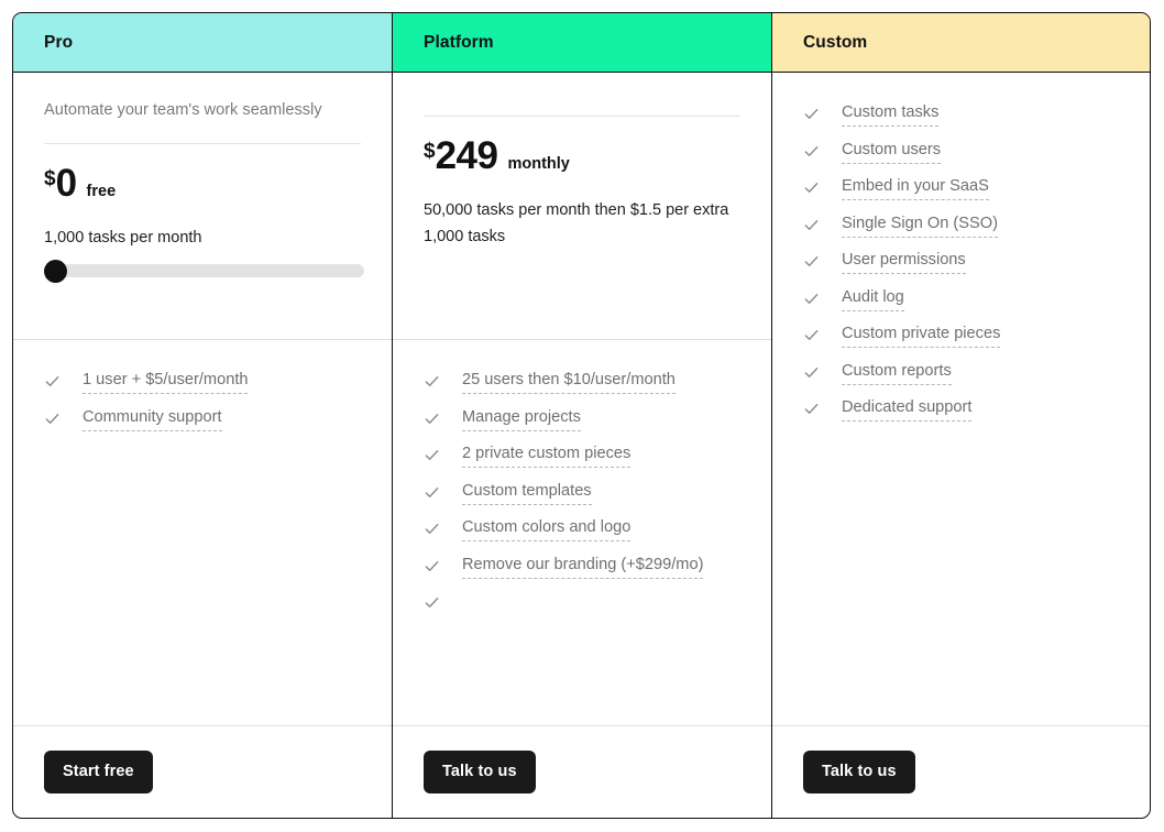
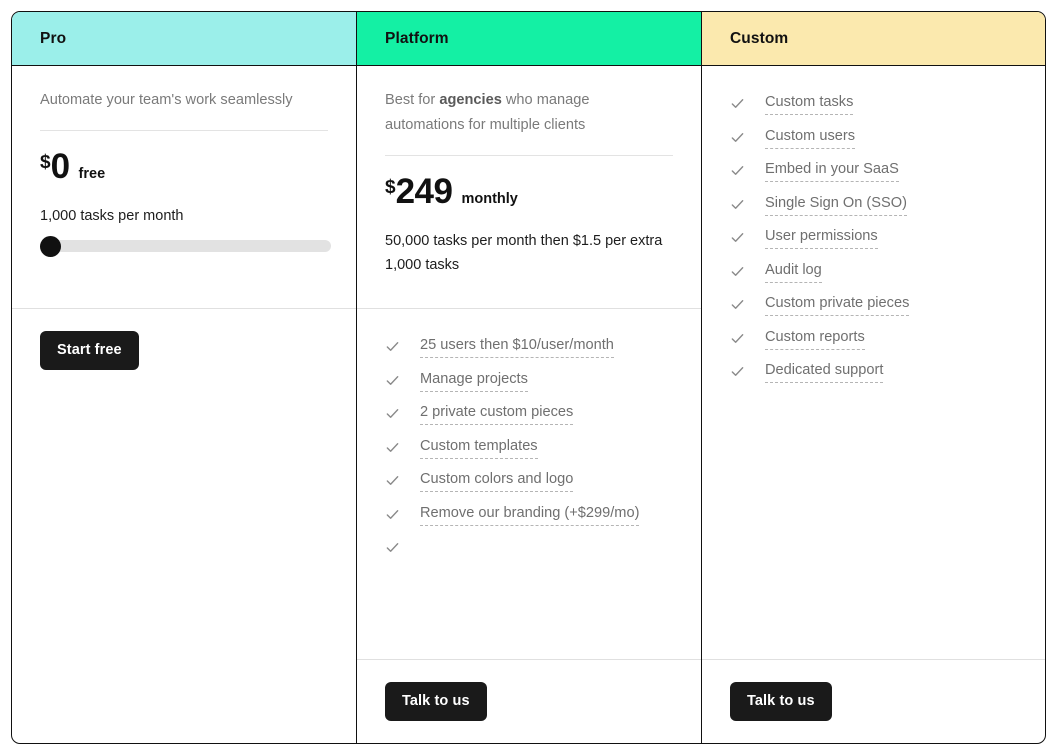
  Pro
  Platform
  Custom
  Automate your team's work seamlessly
  $
  0
  free
  1,000 tasks per month
- 1 user + $5/user/month
- Community support
  Start free
+ Best for agencies who manage automations for multiple clients
  $
  249
  monthly
  50,000 tasks per month then $1.5 per extra 1,000 tasks
  25 users then $10/user/month
  Manage projects
  2 private custom pieces
  Custom templates
  Custom colors and logo
  Remove our branding (+$299/mo)
  Talk to us
  Custom tasks
  Custom users
  Embed in your SaaS
  Single Sign On (SSO)
  User permissions
  Audit log
  Custom private pieces
  Custom reports
  Dedicated support
  Talk to us
